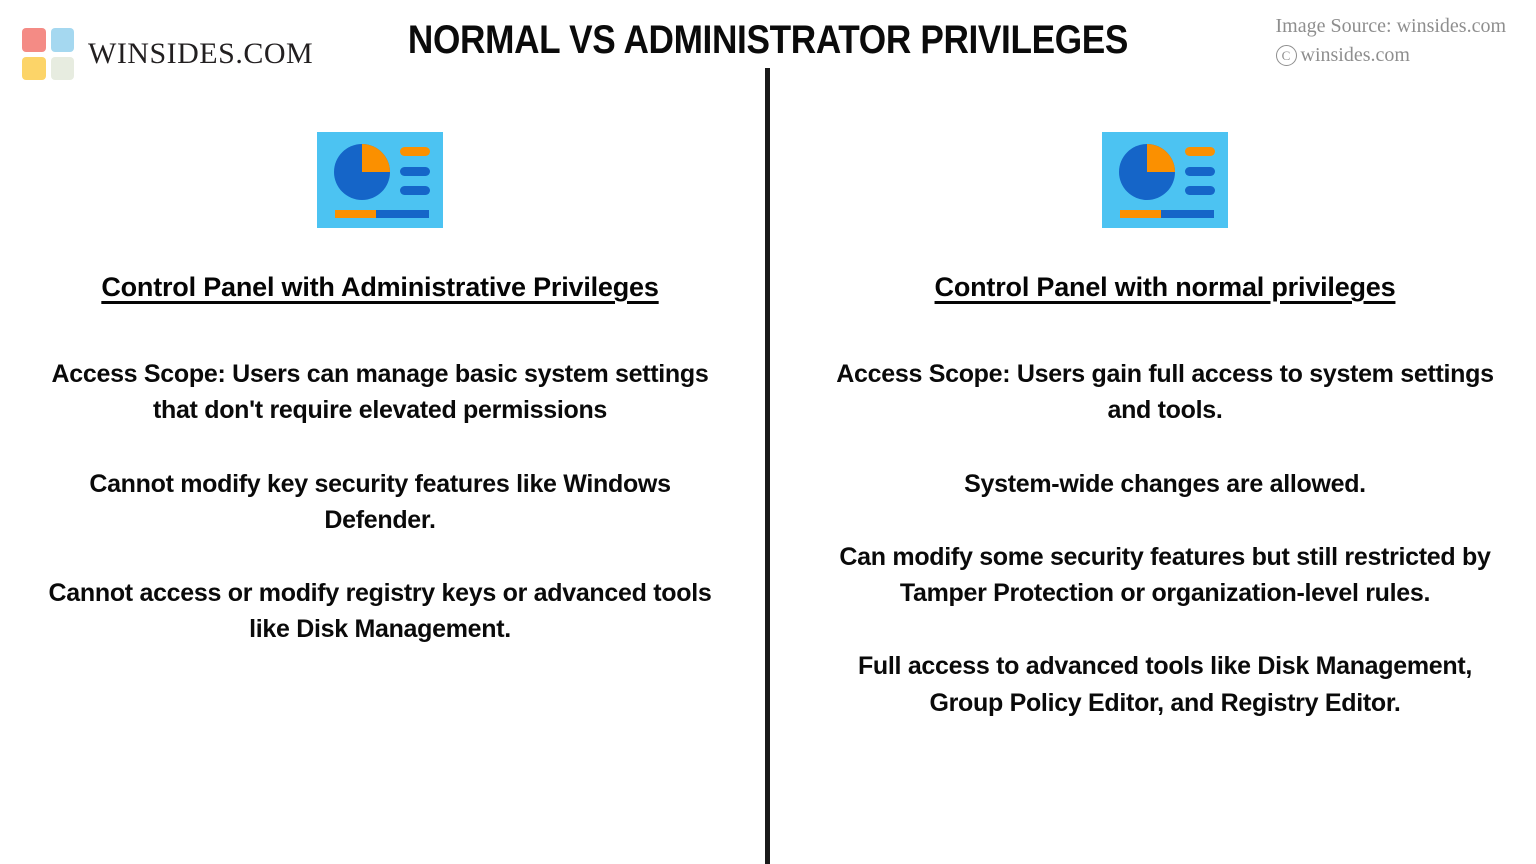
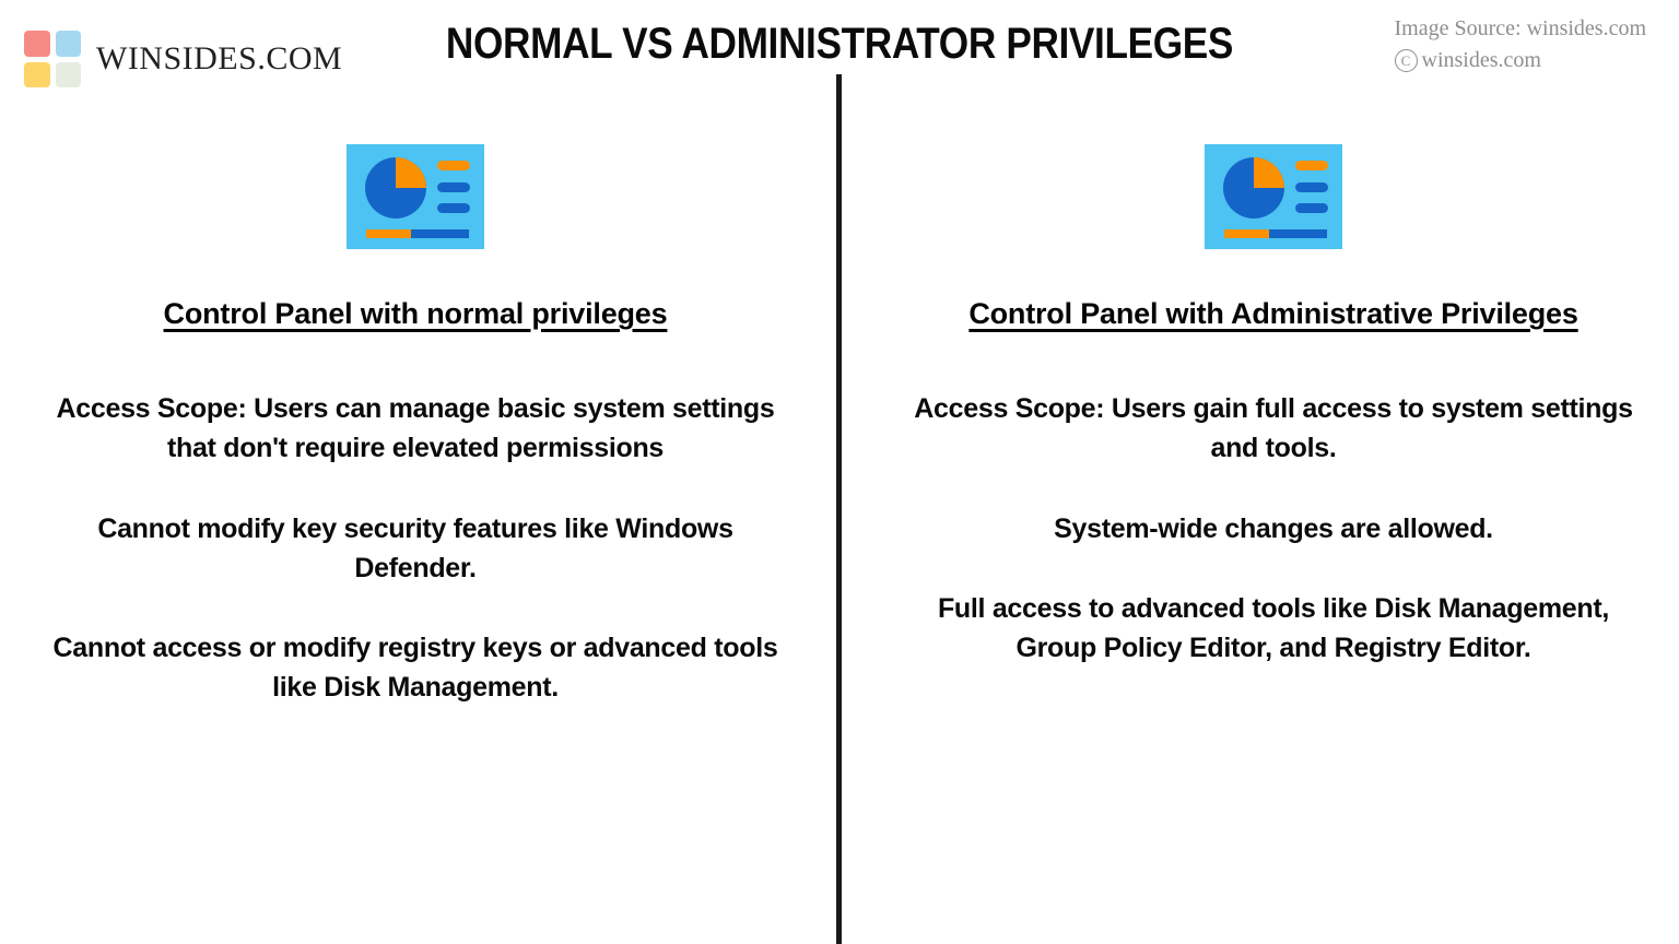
  WINSIDES.COM
  NORMAL VS ADMINISTRATOR PRIVILEGES
  Image Source: winsides.com
  C
  winsides.com
- Control Panel with Administrative Privileges
+ Control Panel with normal privileges
  Access Scope: Users can manage basic system settings that don't require elevated permissions
  Cannot modify key security features like Windows Defender.
  Cannot access or modify registry keys or advanced tools like Disk Management.
- Control Panel with normal privileges
+ Control Panel with Administrative Privileges
  Access Scope: Users gain full access to system settings and tools.
  System-wide changes are allowed.
- Can modify some security features but still restricted by Tamper Protection or organization-level rules.
  Full access to advanced tools like Disk Management, Group Policy Editor, and Registry Editor.
